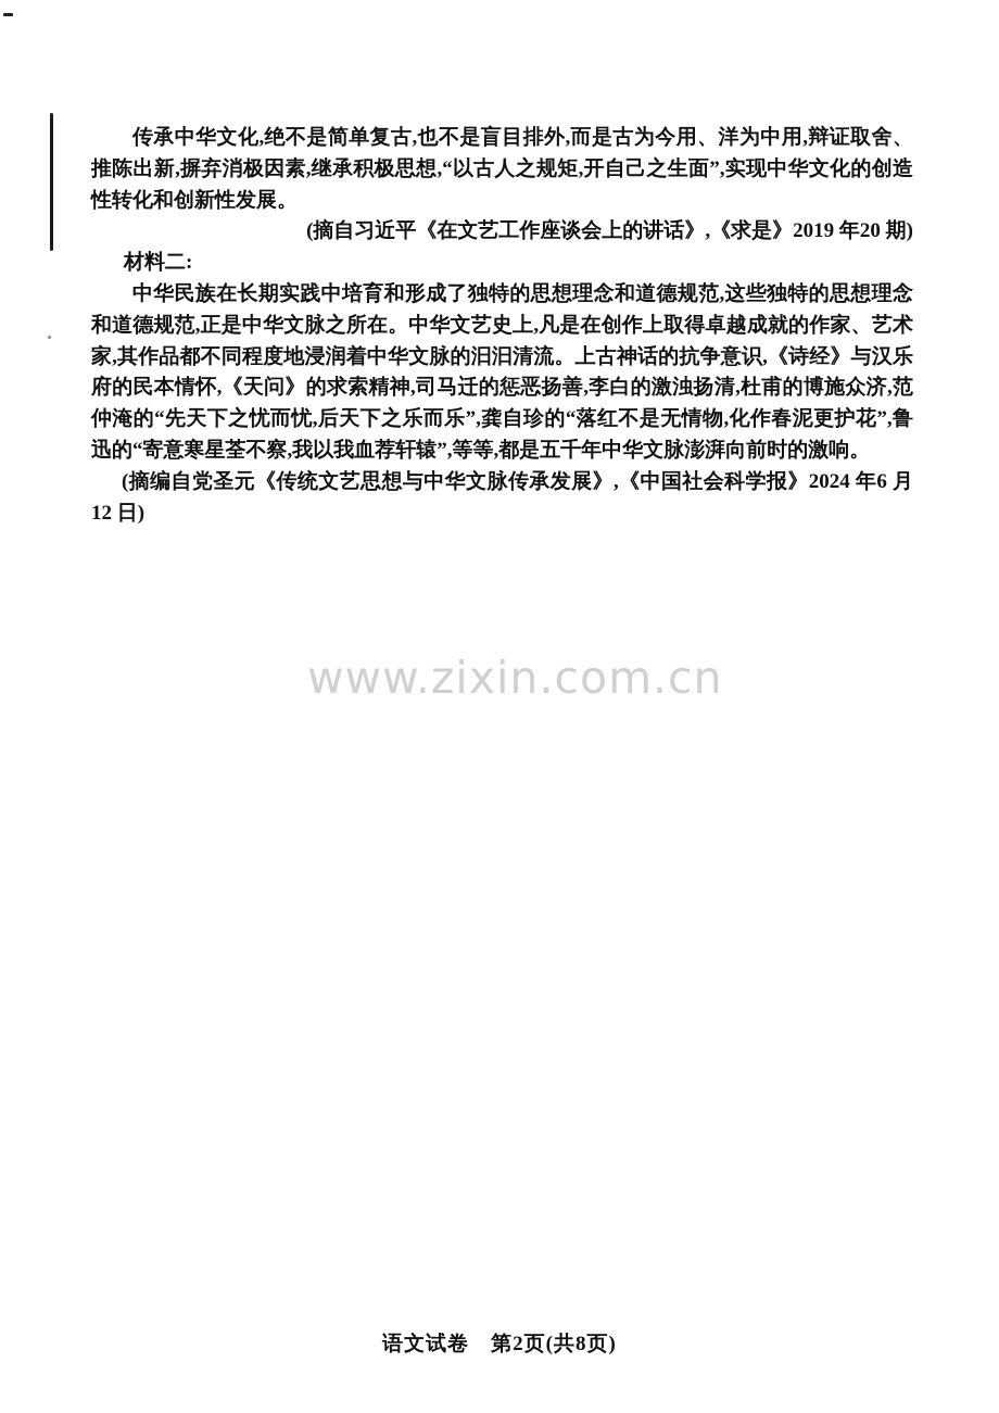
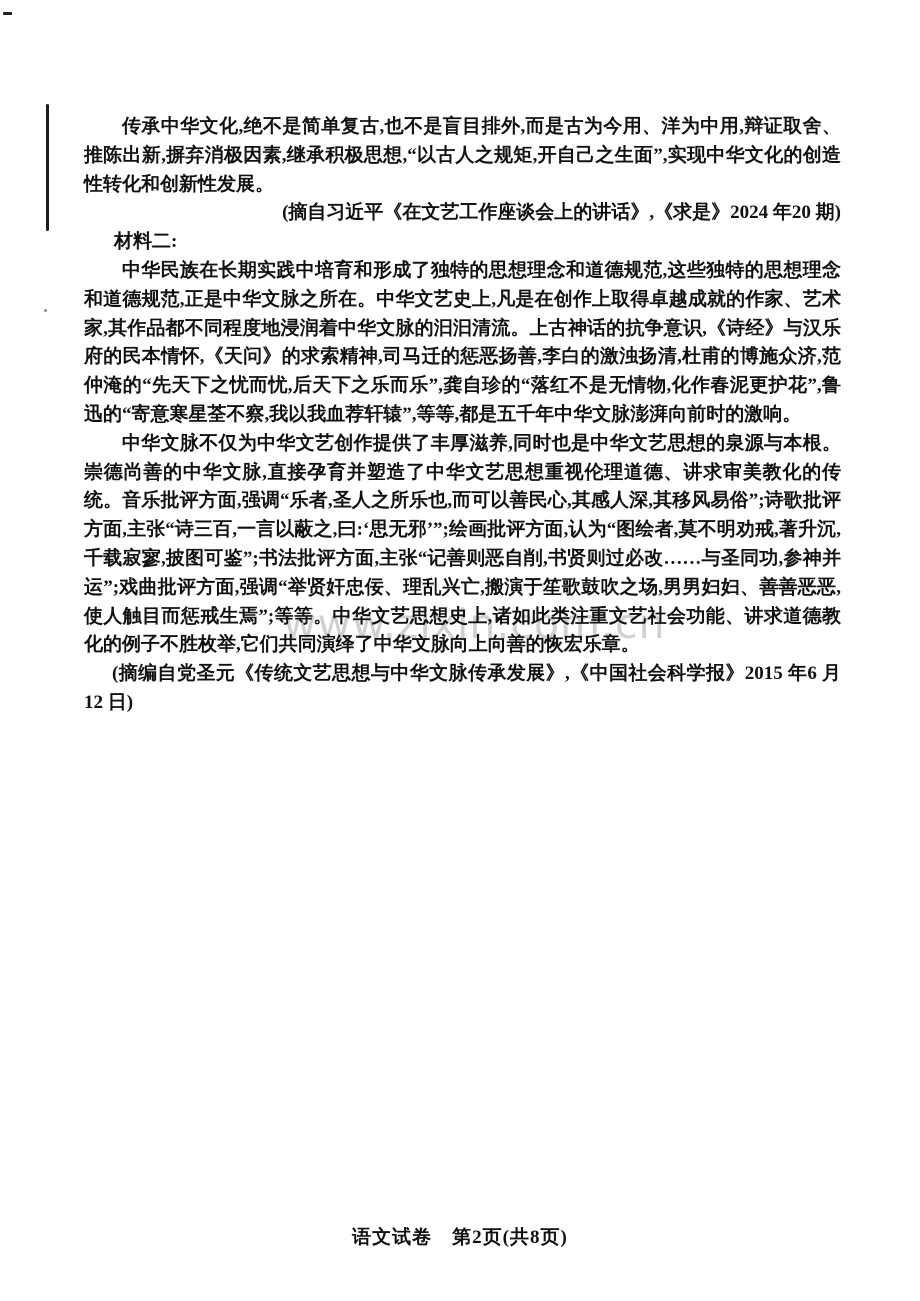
  www.zixin.com.cn
  传承中华文化,绝不是简单复古,也不是盲目排外,而是古为今用、洋为中用,辩证取舍、推陈出新,摒弃消极因素,继承积极思想,“以古人之规矩,开自己之生面”,实现中华文化的创造性转化和创新性发展。
- (摘自习近平《在文艺工作座谈会上的讲话》,《求是》2019 年20 期)
+ (摘自习近平《在文艺工作座谈会上的讲话》,《求是》2024 年20 期)
  材料二:
  中华民族在长期实践中培育和形成了独特的思想理念和道德规范,这些独特的思想理念和道德规范,正是中华文脉之所在。中华文艺史上,凡是在创作上取得卓越成就的作家、艺术家,其作品都不同程度地浸润着中华文脉的汩汩清流。上古神话的抗争意识,《诗经》与汉乐府的民本情怀,《天问》的求索精神,司马迁的惩恶扬善,李白的激浊扬清,杜甫的博施众济,范仲淹的“先天下之忧而忧,后天下之乐而乐”,龚自珍的“落红不是无情物,化作春泥更护花”,鲁迅的“寄意寒星荃不察,我以我血荐轩辕”,等等,都是五千年中华文脉澎湃向前时的激响。
+ 中华文脉不仅为中华文艺创作提供了丰厚滋养,同时也是中华文艺思想的泉源与本根。崇德尚善的中华文脉,直接孕育并塑造了中华文艺思想重视伦理道德、讲求审美教化的传统。音乐批评方面,强调“乐者,圣人之所乐也,而可以善民心,其感人深,其移风易俗”;诗歌批评方面,主张“诗三百,一言以蔽之,曰:‘思无邪’”;绘画批评方面,认为“图绘者,莫不明劝戒,著升沉,千载寂寥,披图可鉴”;书法批评方面,主张“记善则恶自削,书贤则过必改……与圣同功,参神并运”;戏曲批评方面,强调“举贤奸忠佞、理乱兴亡,搬演于笙歌鼓吹之场,男男妇妇、善善恶恶,使人触目而惩戒生焉”;等等。中华文艺思想史上,诸如此类注重文艺社会功能、讲求道德教化的例子不胜枚举,它们共同演绎了中华文脉向上向善的恢宏乐章。
- (摘编自党圣元《传统文艺思想与中华文脉传承发展》,《中国社会科学报》2024 年6 月12 日)
+ (摘编自党圣元《传统文艺思想与中华文脉传承发展》,《中国社会科学报》2015 年6 月12 日)
  语文试卷 第2页(共8页)
